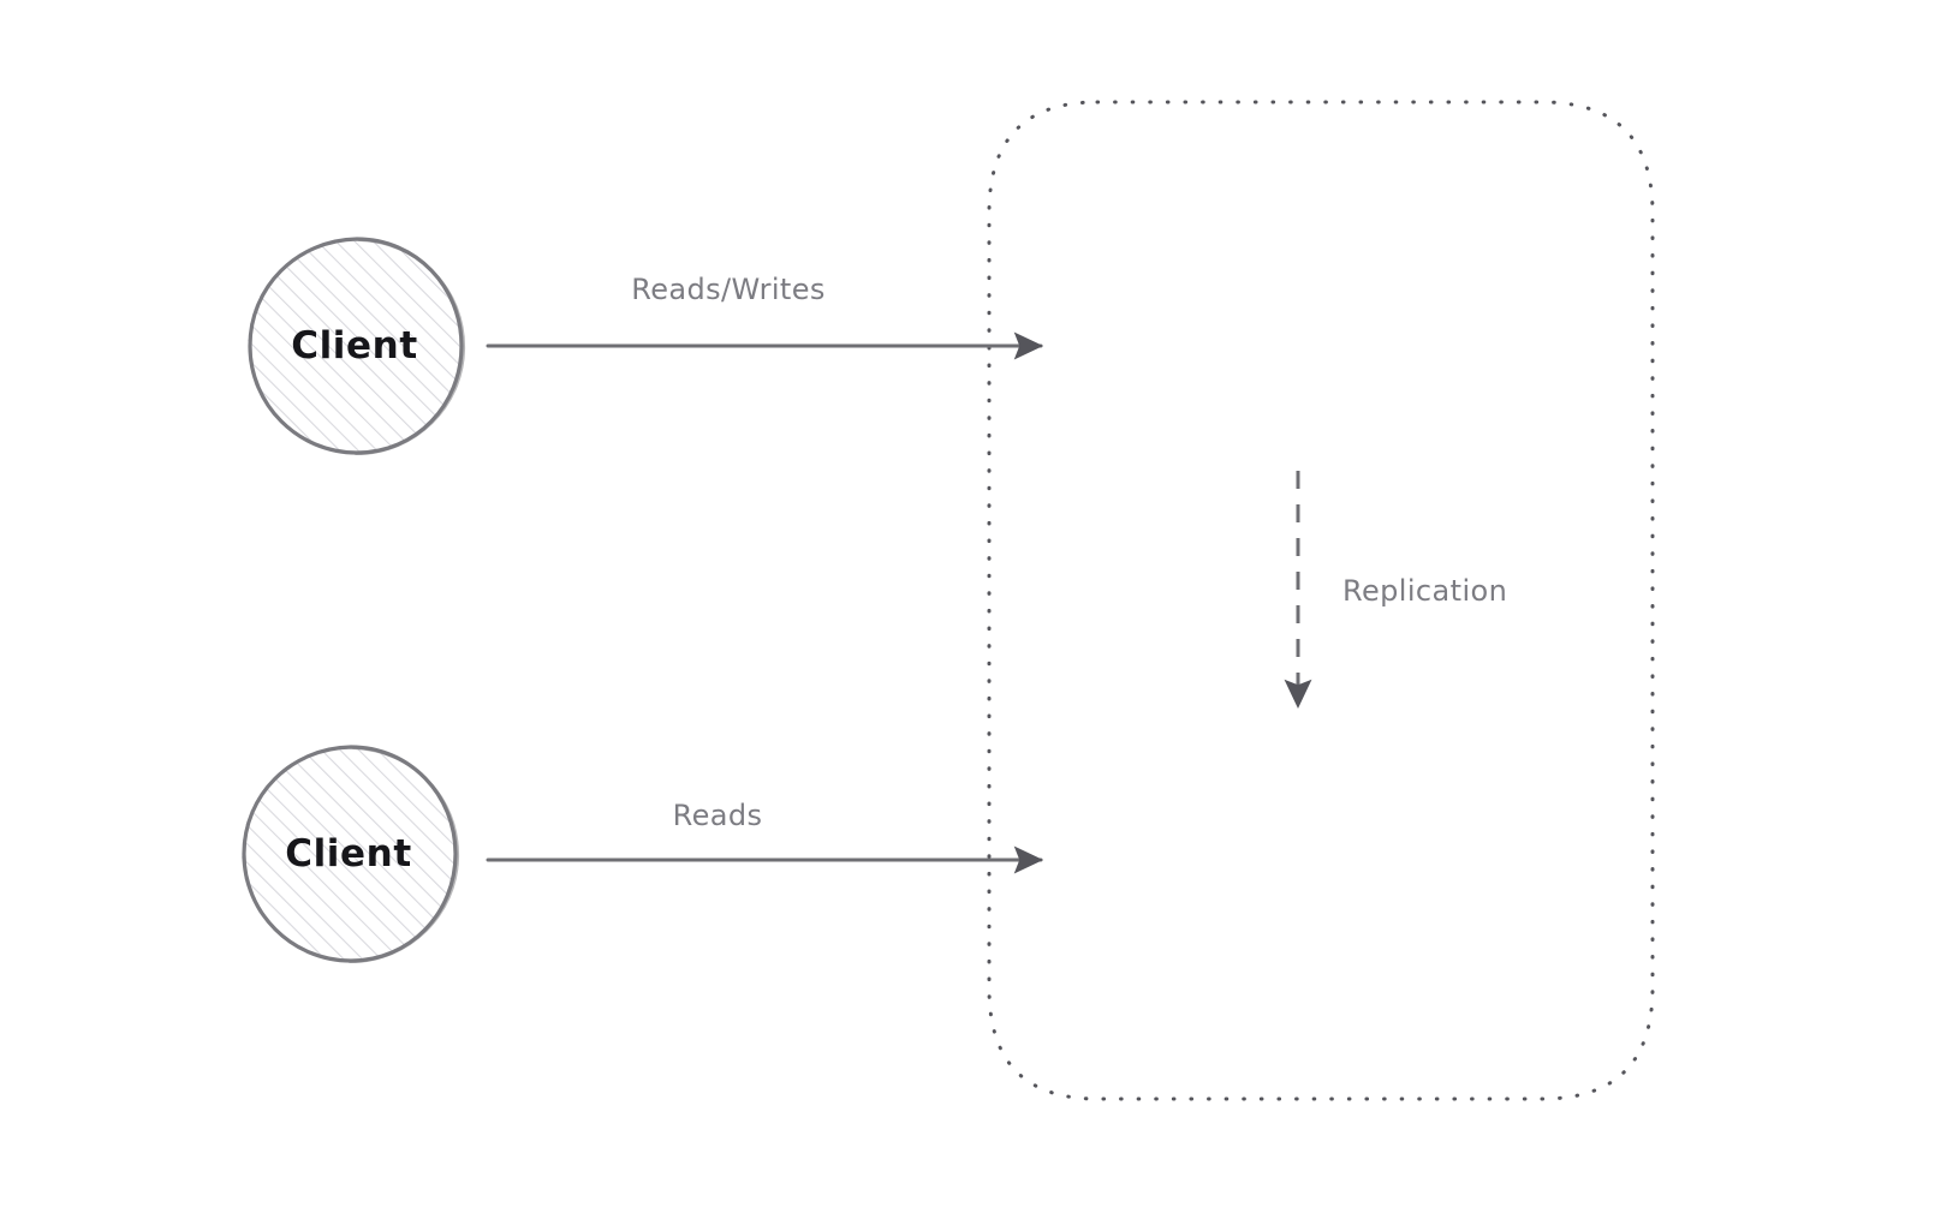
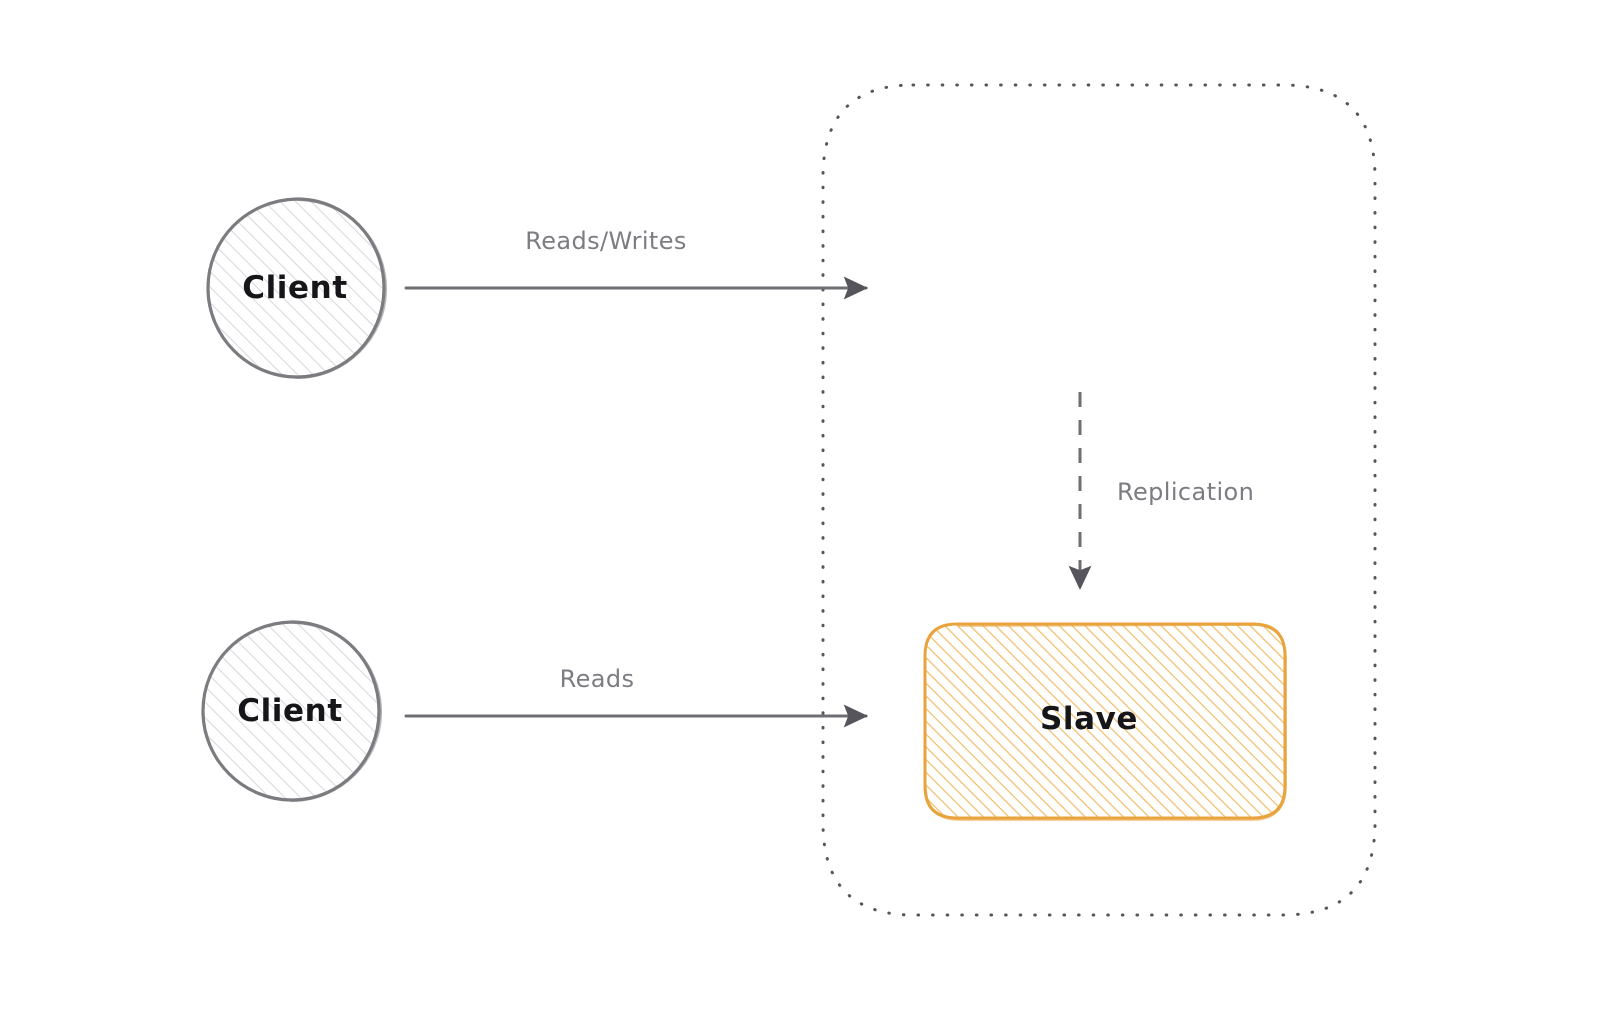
  Client
  Client
+ Slave
  Reads/Writes
  Replication
  Reads
